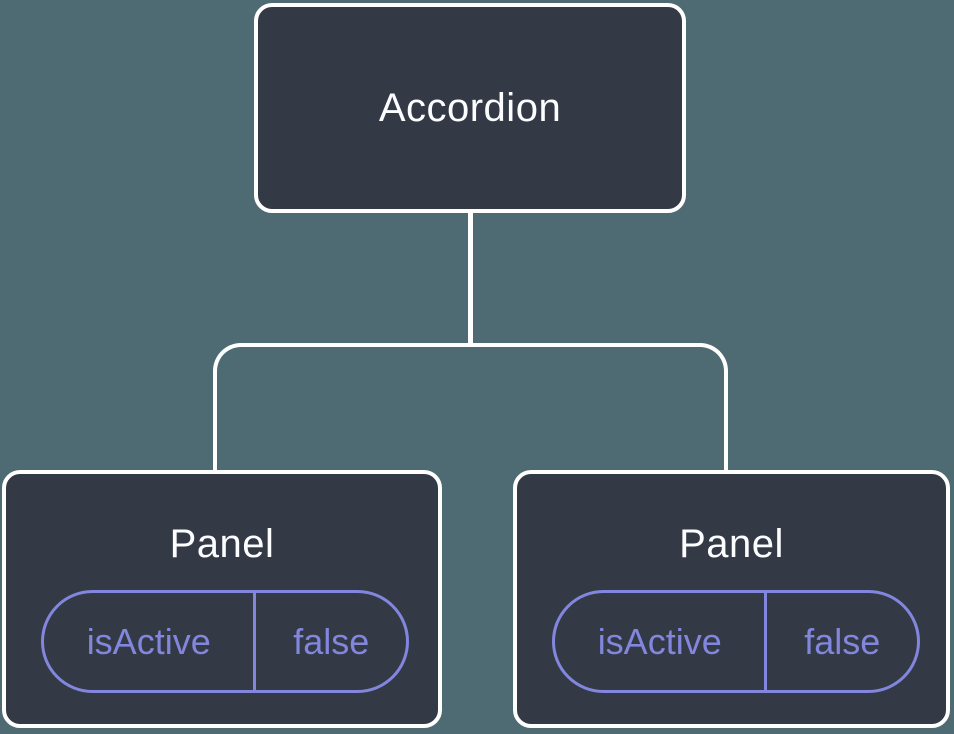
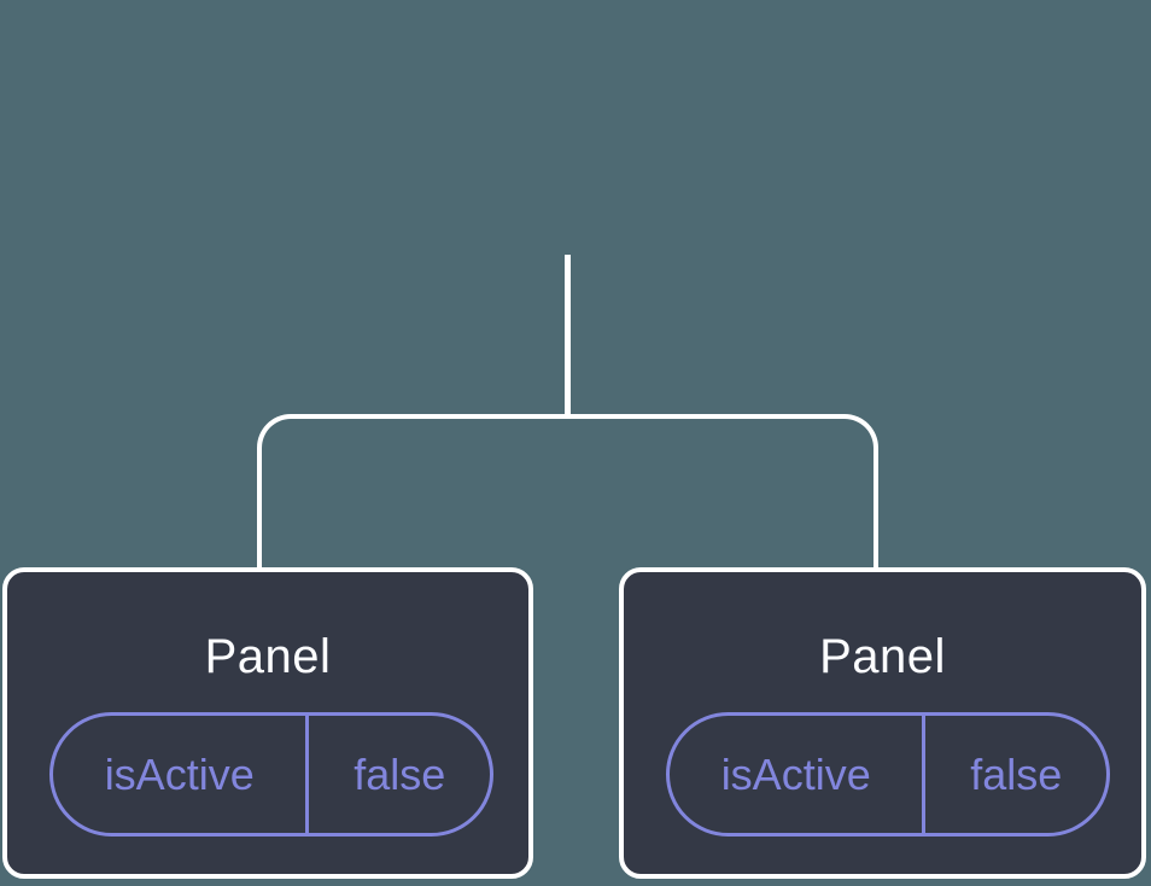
- Accordion
  Panel
  isActive
  false
  Panel
  isActive
  false
